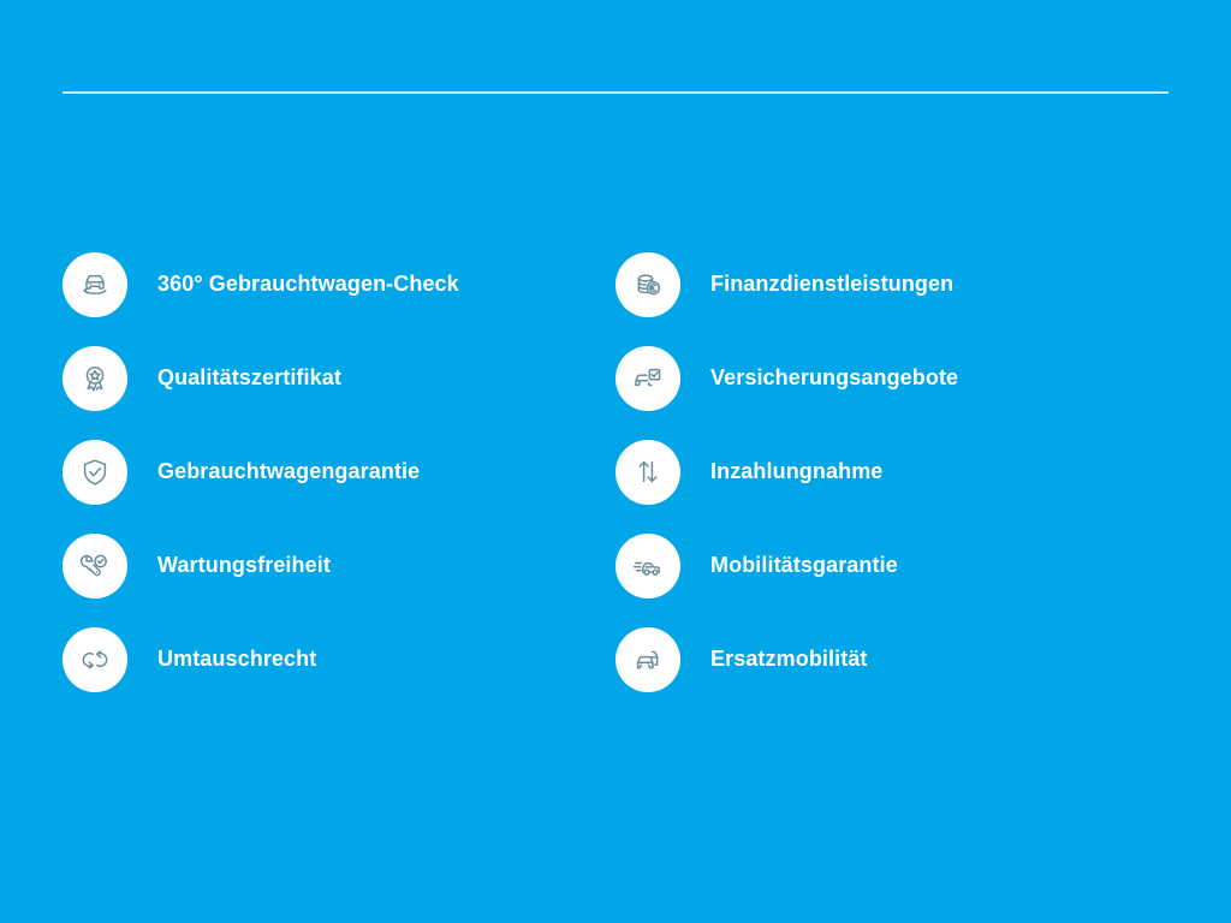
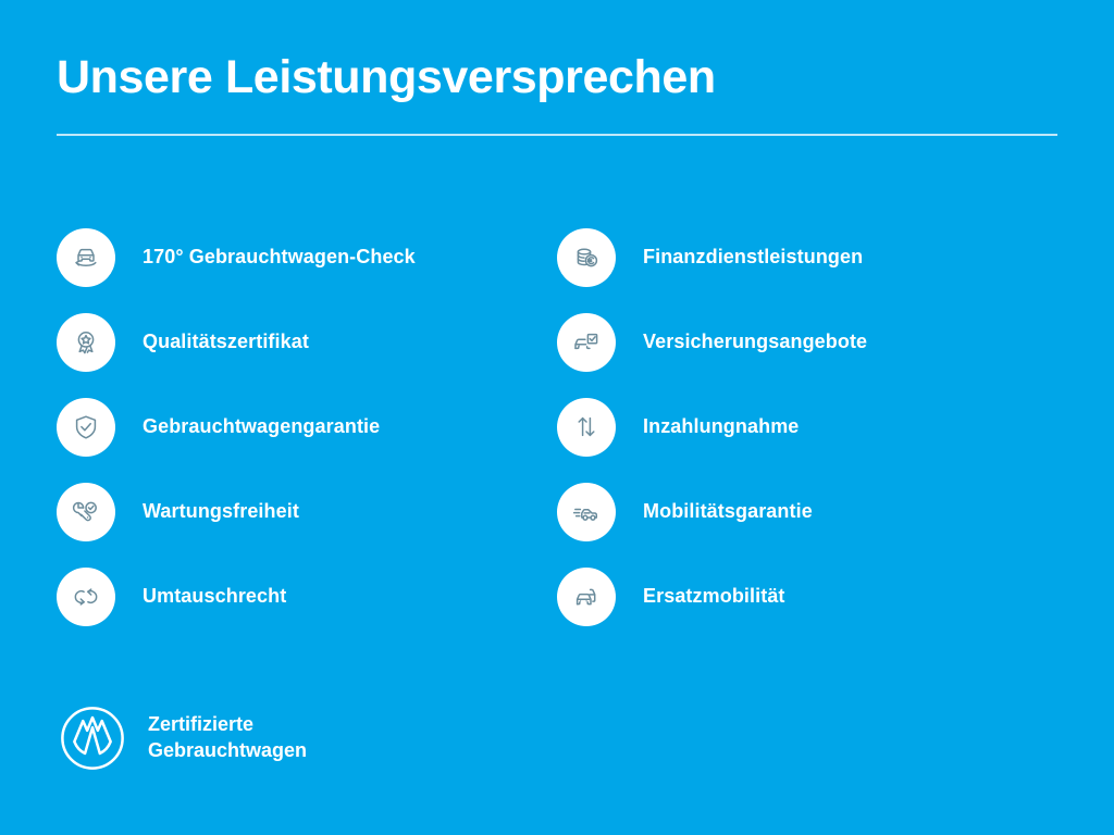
+ Unsere Leistungsversprechen
- 360° Gebrauchtwagen-Check
+ 170° Gebrauchtwagen-Check
  Finanzdienstleistungen
  Qualitätszertifikat
  Versicherungsangebote
  Gebrauchtwagengarantie
  Inzahlungnahme
  Wartungsfreiheit
  Mobilitätsgarantie
  Umtauschrecht
  Ersatzmobilität
+ Zertifizierte
+ Gebrauchtwagen
